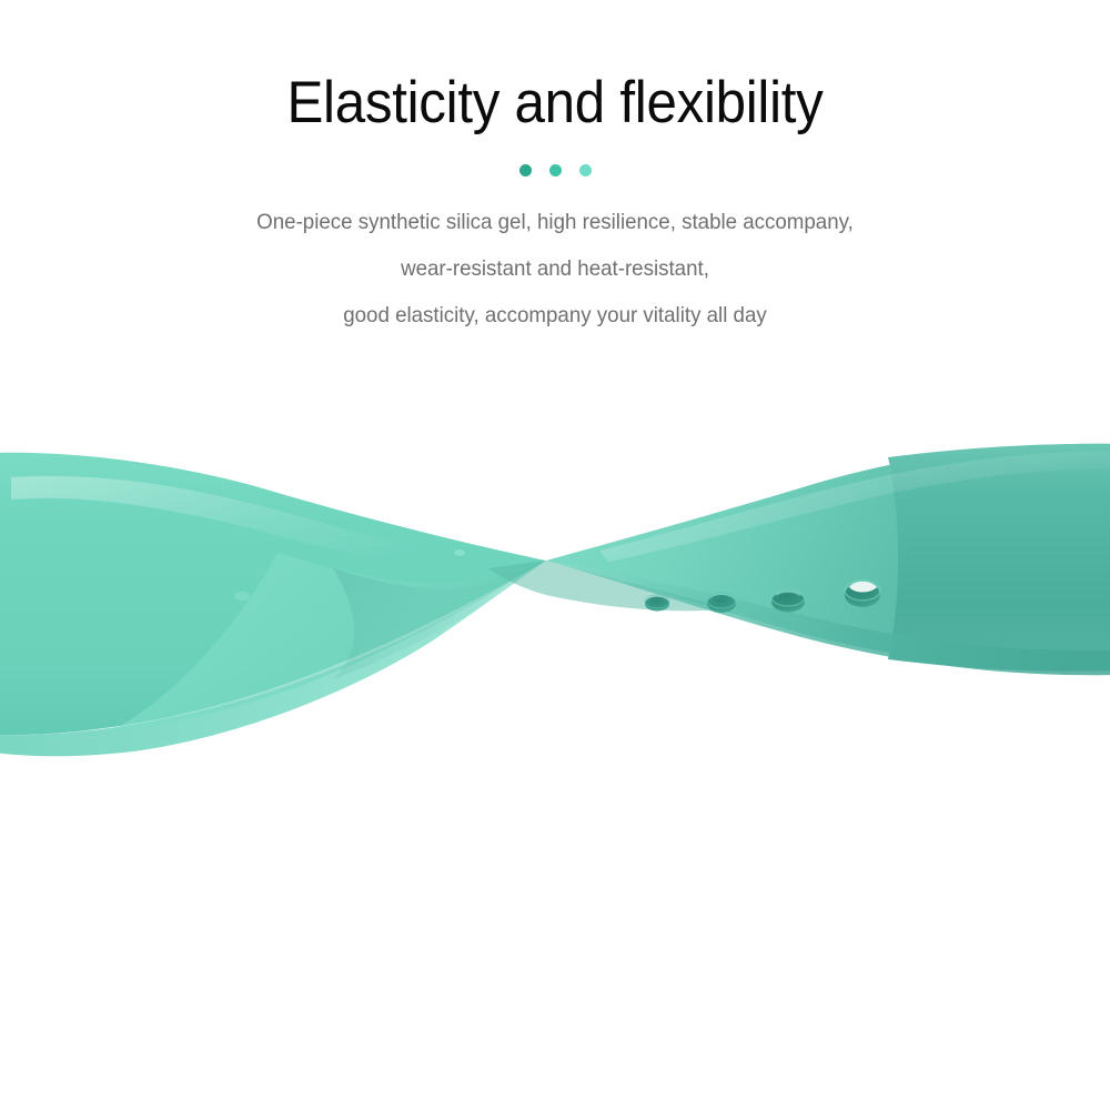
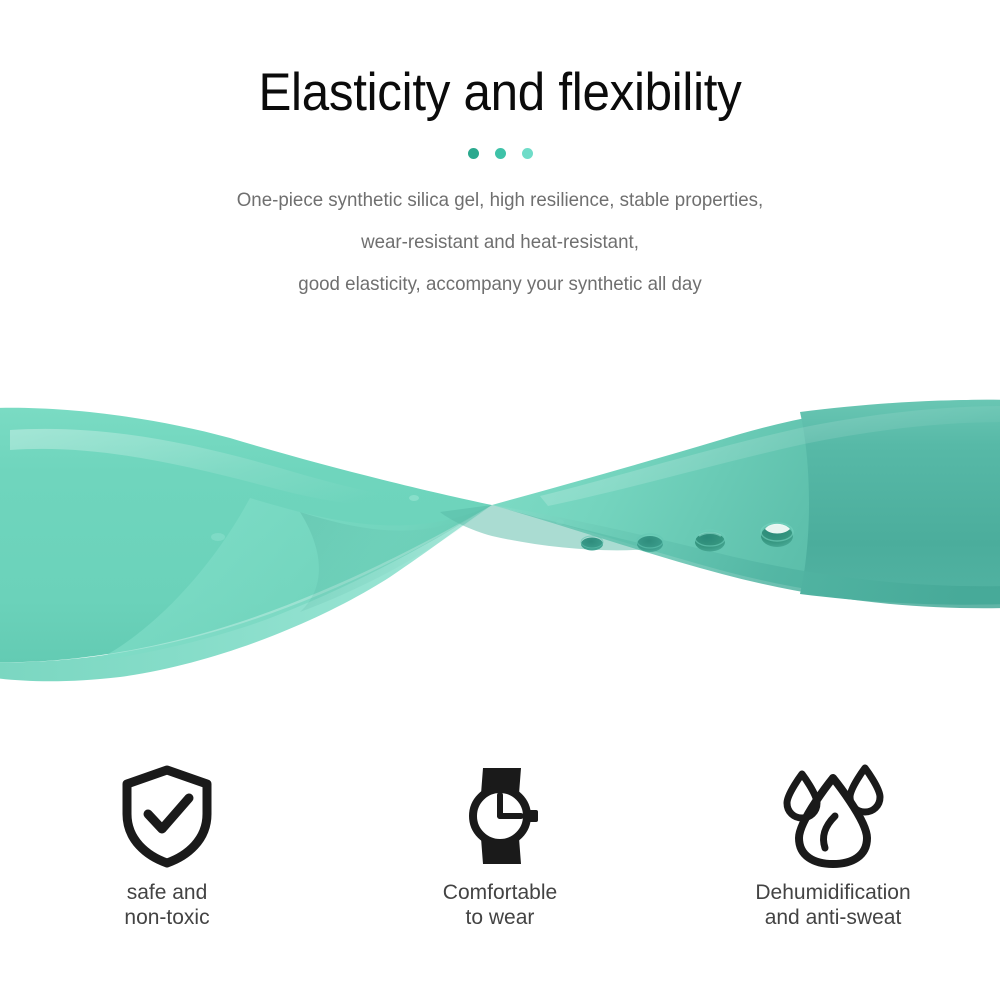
  Elasticity and flexibility
- One-piece synthetic silica gel, high resilience, stable accompany,
+ One-piece synthetic silica gel, high resilience, stable properties,
  wear-resistant and heat-resistant,
- good elasticity, accompany your vitality all day
+ good elasticity, accompany your synthetic all day
+ safe and
+ non-toxic
+ Comfortable
+ to wear
+ Dehumidification
+ and anti-sweat
